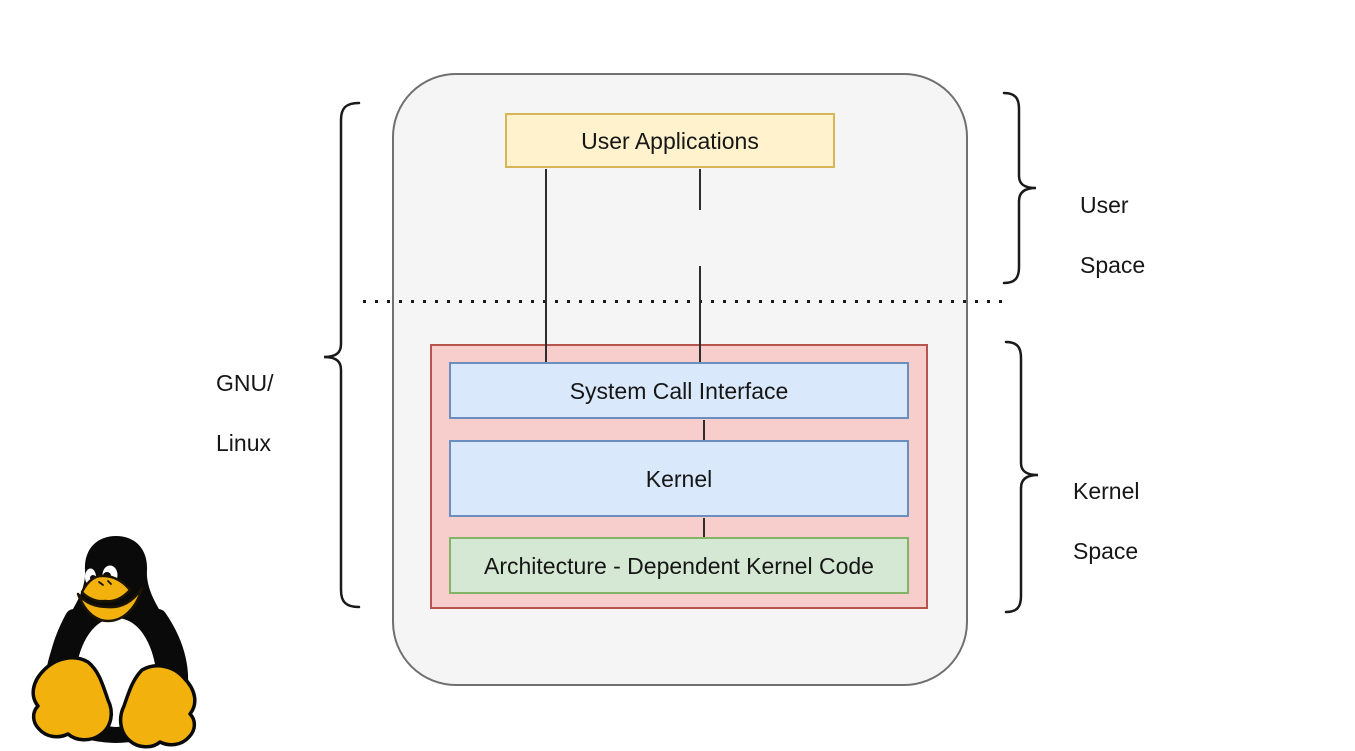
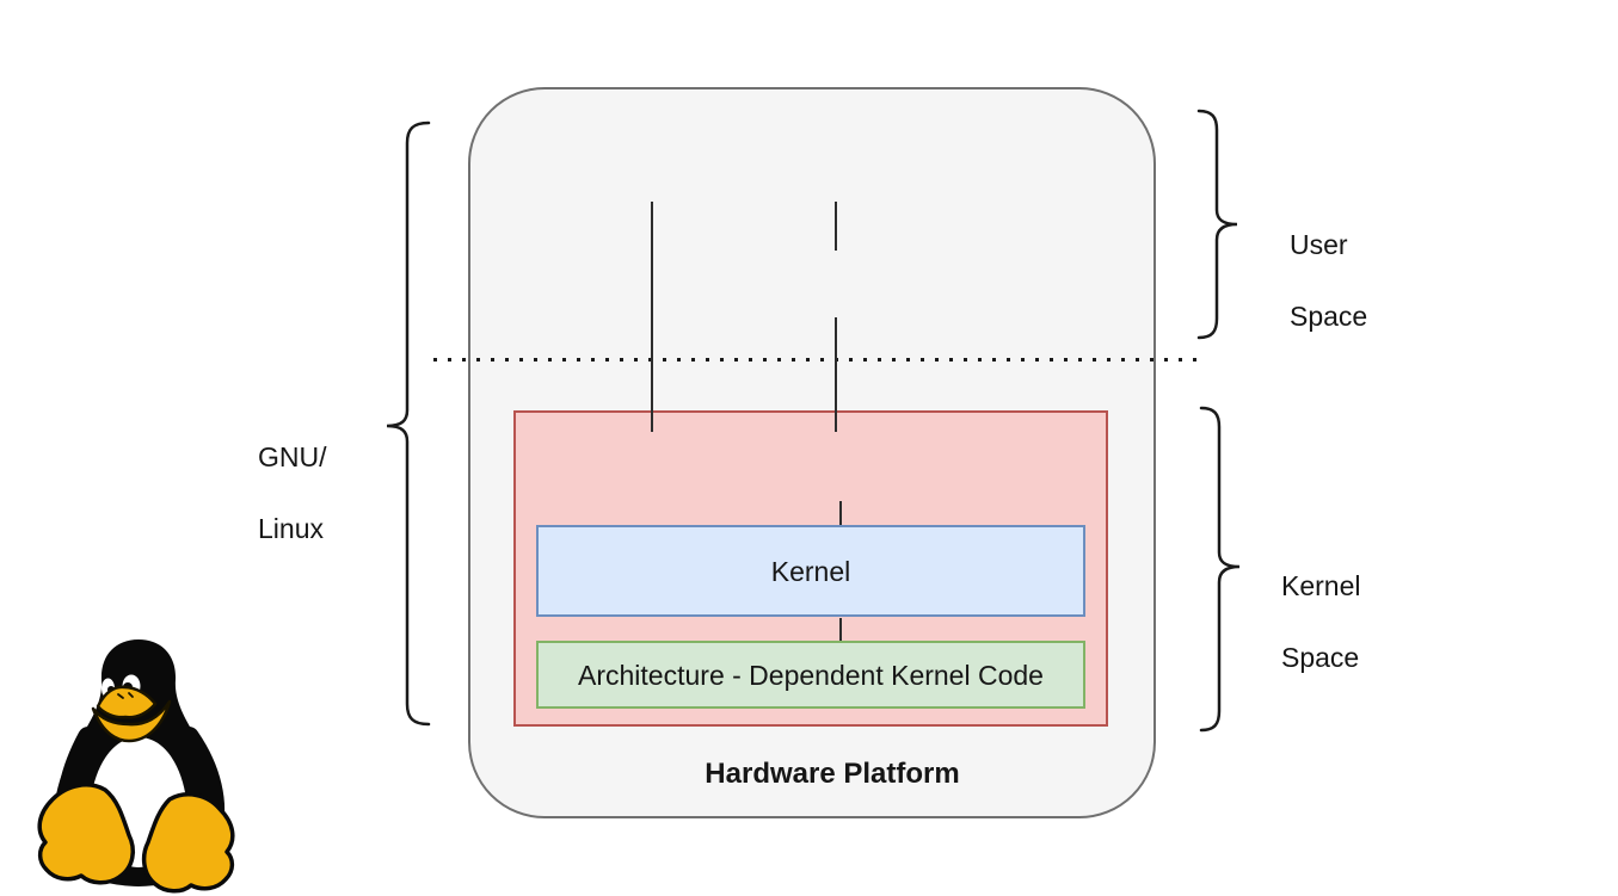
- User Applications
- System Call Interface
  Kernel
  Architecture - Dependent Kernel Code
+ Hardware Platform
  GNU/
  Linux
  User
  Space
  Kernel
  Space
